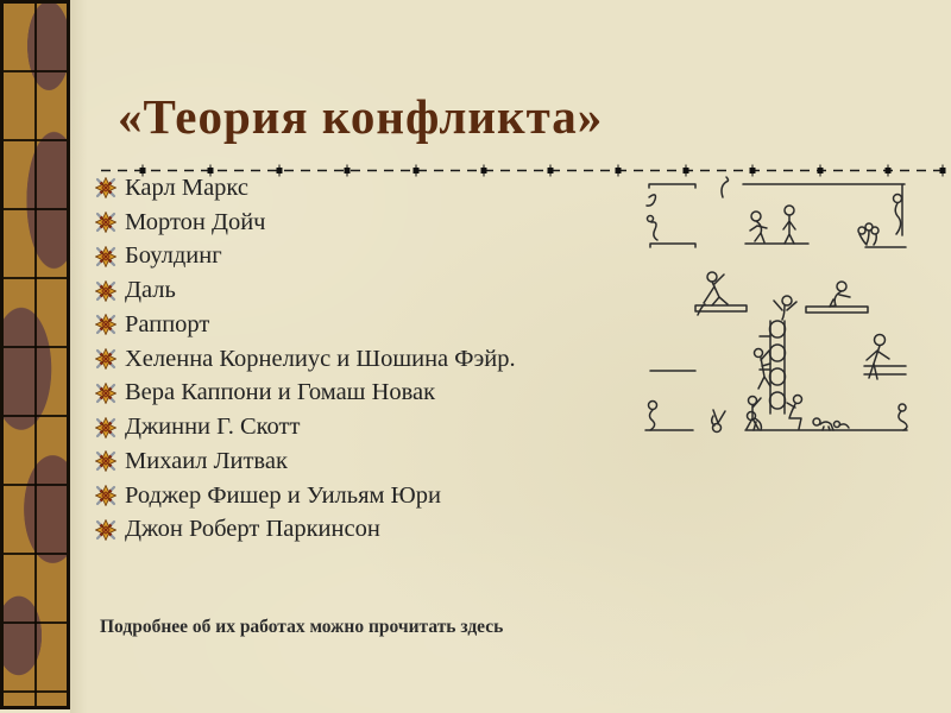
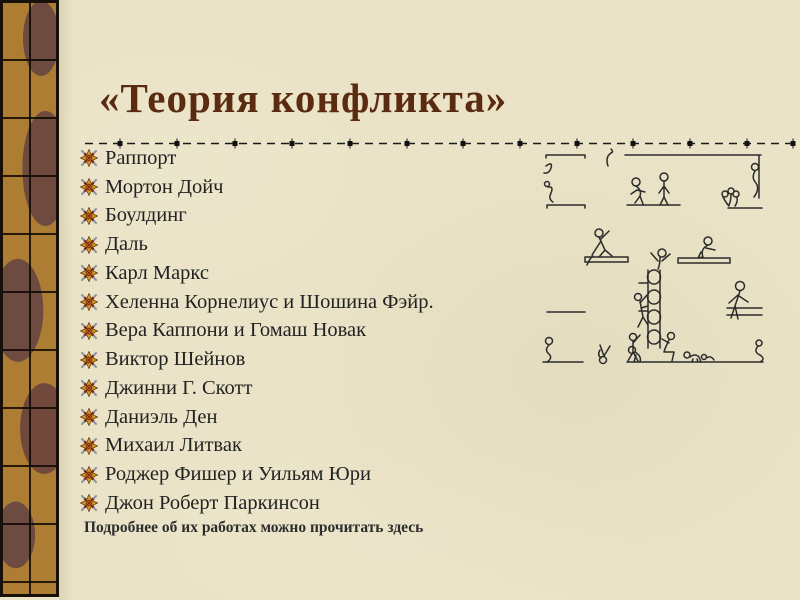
  «Теория конфликта»
- Карл Маркс
+ Раппорт
  Мортон Дойч
  Боулдинг
  Даль
- Раппорт
+ Карл Маркс
  Хеленна Корнелиус и Шошина Фэйр.
  Вера Каппони и Гомаш Новак
+ Виктор Шейнов
  Джинни Г. Скотт
+ Даниэль Ден
  Михаил Литвак
  Роджер Фишер и Уильям Юри
  Джон Роберт Паркинсон
  Подробнее об их работах можно прочитать здесь
